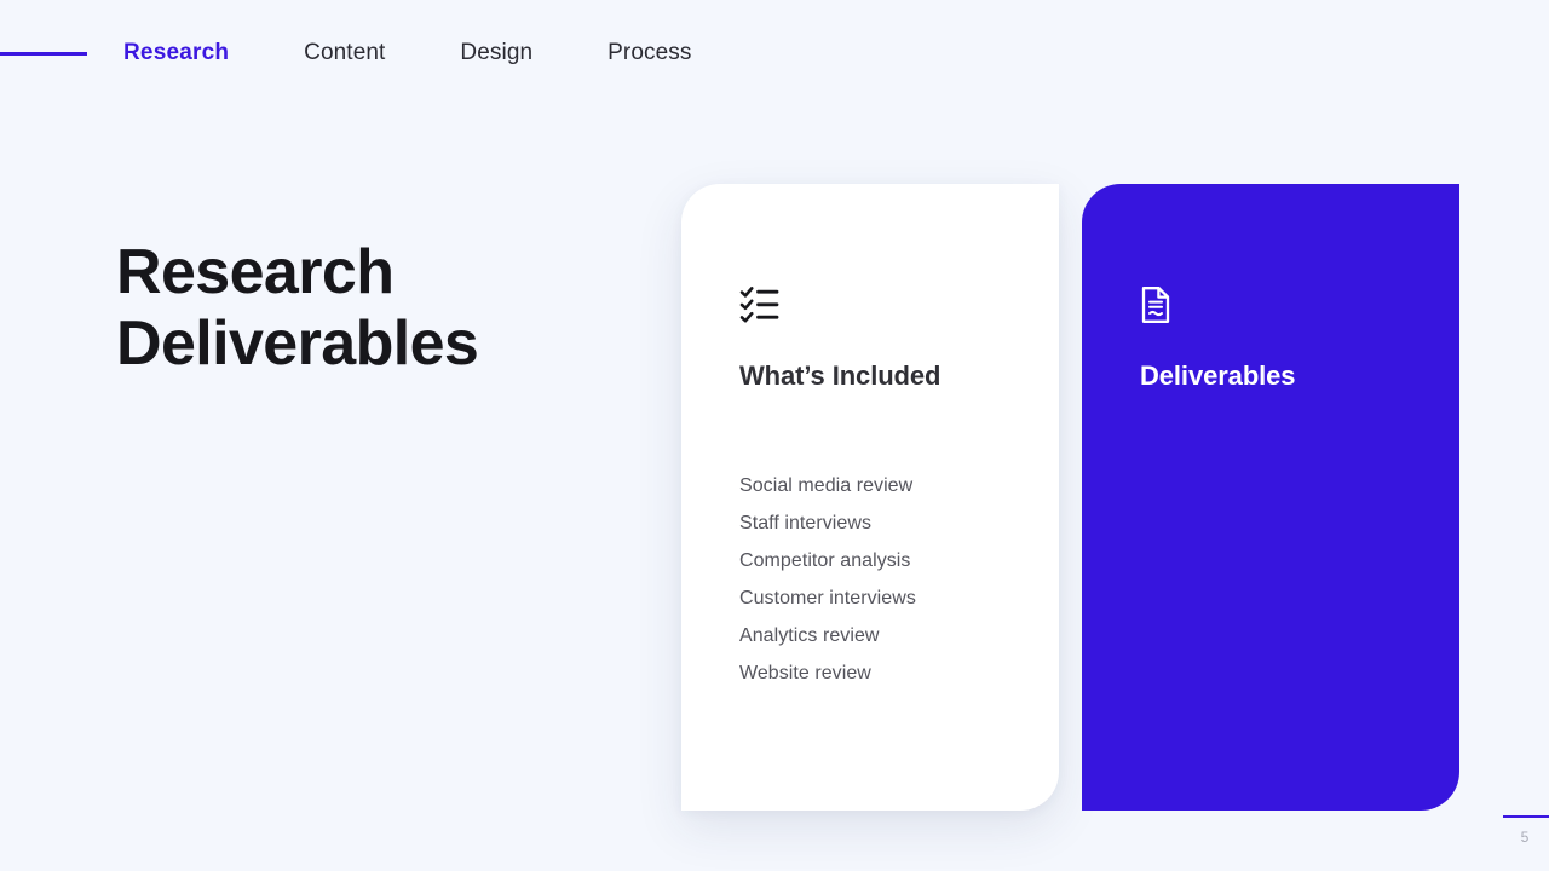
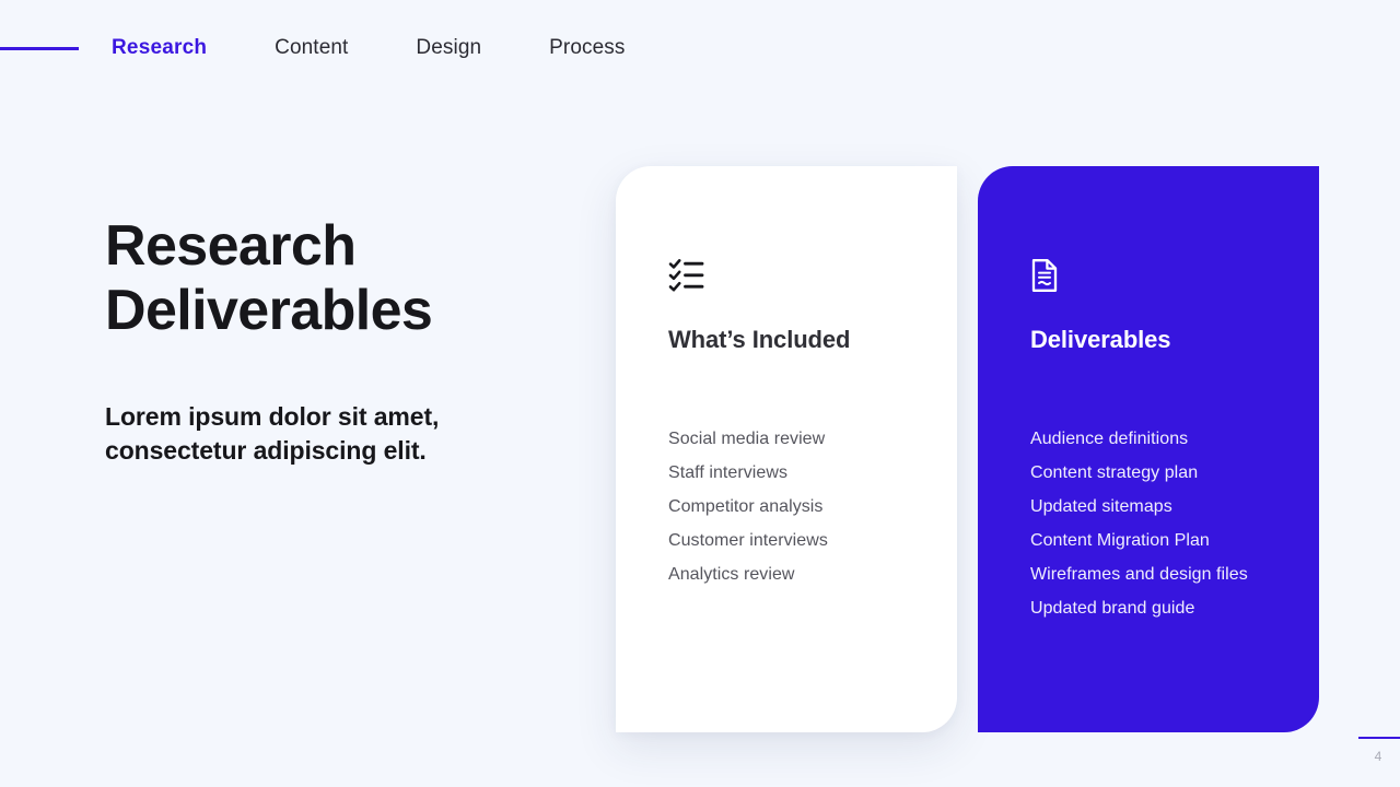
  Research
  Content
  Design
  Process
  Research
  Deliverables
+ Lorem ipsum dolor sit amet,
+ consectetur adipiscing elit.
  What’s Included
  Social media review
  Staff interviews
  Competitor analysis
  Customer interviews
  Analytics review
- Website review
  Deliverables
+ Audience definitions
+ Content strategy plan
+ Updated sitemaps
+ Content Migration Plan
+ Wireframes and design files
+ Updated brand guide
- 5
+ 4
